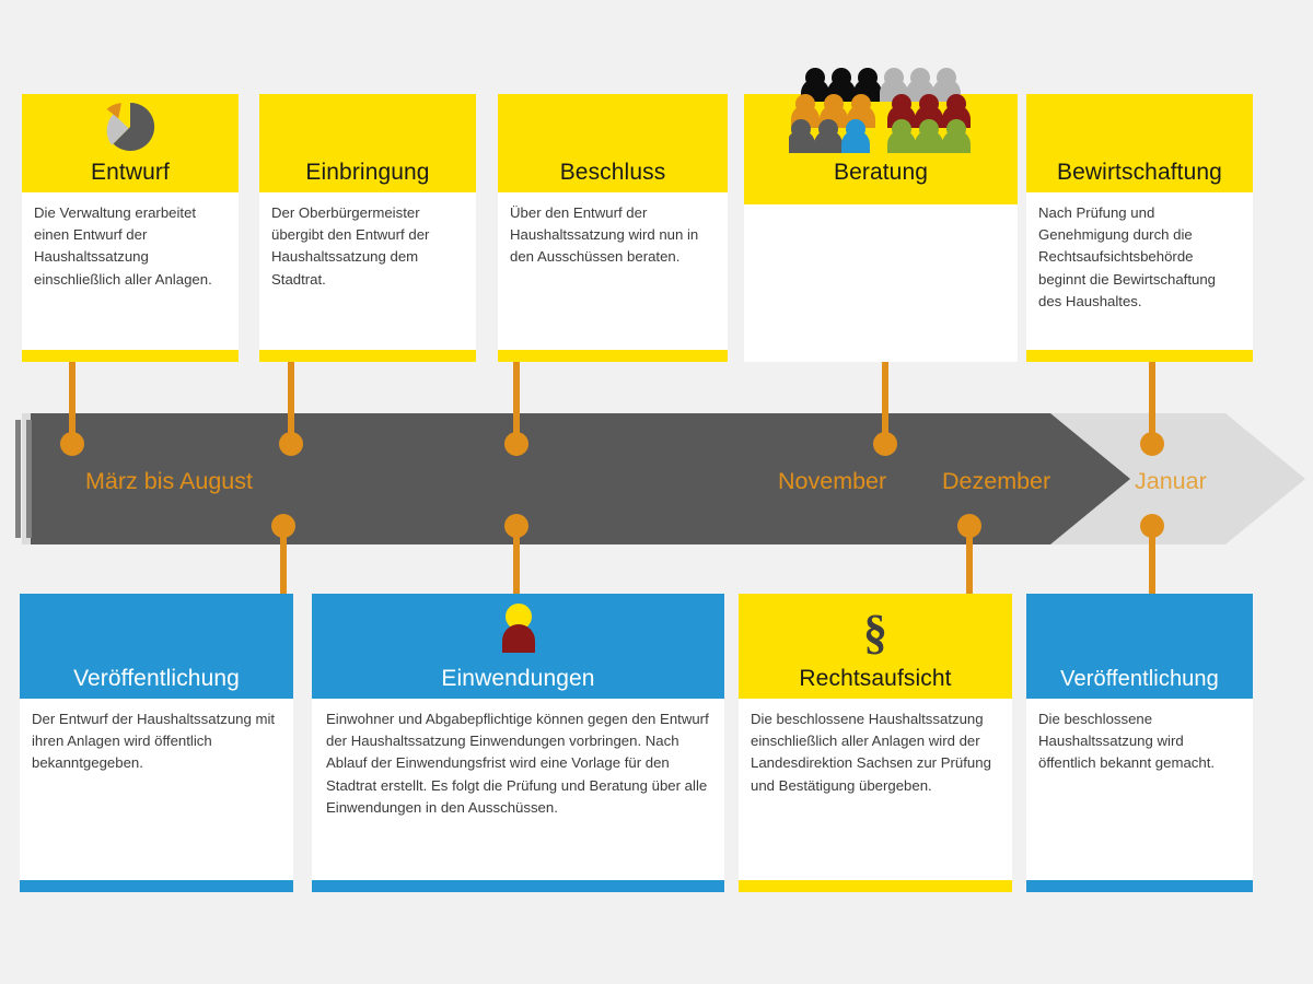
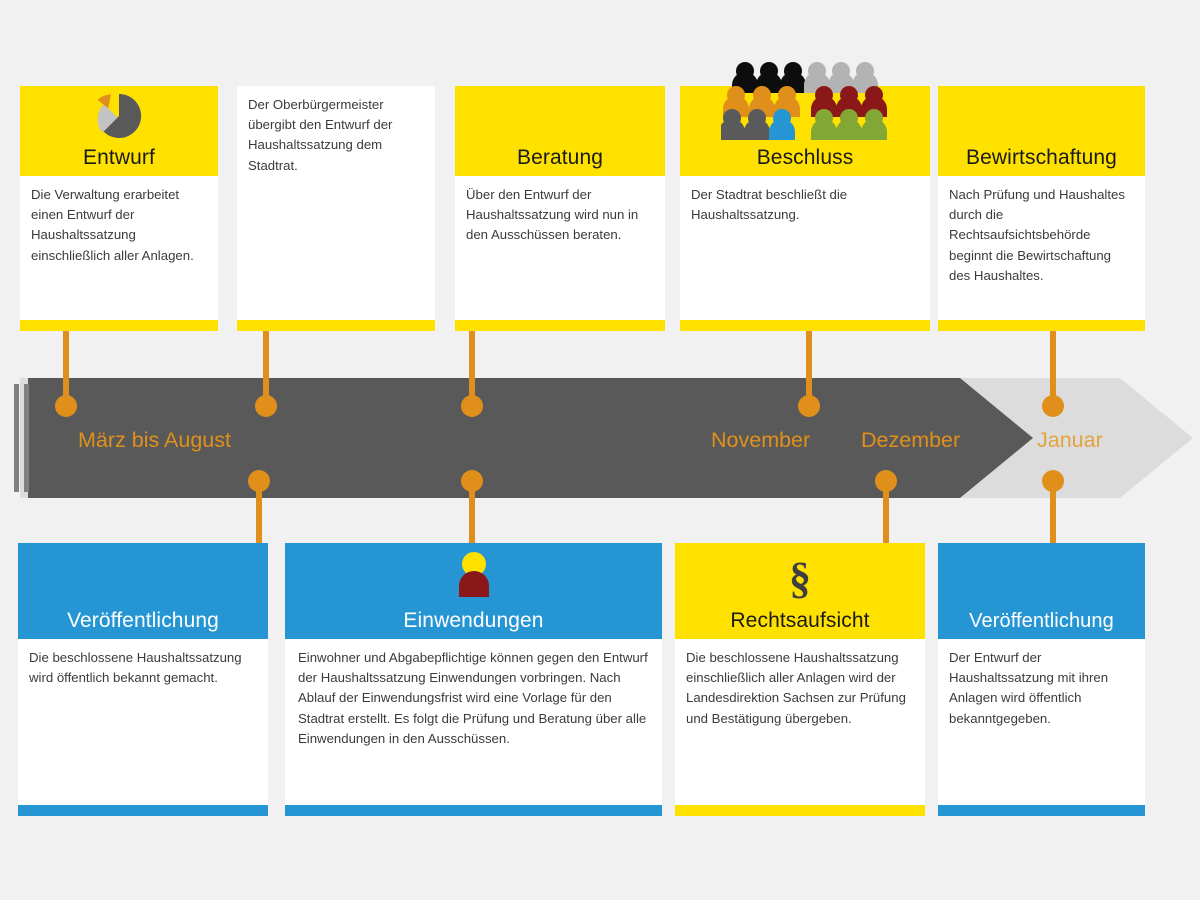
  März bis August
  November
  Dezember
  Januar
  Entwurf
  Die Verwaltung erarbeitet einen Entwurf der Haushaltssatzung einschließlich aller Anlagen.
- Einbringung
  Der Oberbürgermeister übergibt den Entwurf der Haushaltssatzung dem Stadtrat.
- Beschluss
+ Beratung
  Über den Entwurf der Haushaltssatzung wird nun in den Ausschüssen beraten.
- Beratung
+ Beschluss
+ Der Stadtrat beschließt die Haushaltssatzung.
  Bewirtschaftung
- Nach Prüfung und Genehmigung durch die Rechtsaufsichtsbehörde beginnt die Bewirtschaftung des Haushaltes.
+ Nach Prüfung und Haushaltes durch die Rechtsaufsichtsbehörde beginnt die Bewirtschaftung des Haushaltes.
  Veröffentlichung
- Der Entwurf der Haushaltssatzung mit ihren Anlagen wird öffentlich bekanntgegeben.
+ Die beschlossene Haushaltssatzung wird öffentlich bekannt gemacht.
  Einwendungen
  Einwohner und Abgabepflichtige können gegen den Entwurf der Haushaltssatzung Einwendungen vorbringen. Nach Ablauf der Einwendungsfrist wird eine Vorlage für den Stadtrat erstellt. Es folgt die Prüfung und Beratung über alle Einwendungen in den Ausschüssen.
  §
  Rechtsaufsicht
  Die beschlossene Haushalts­satzung einschließlich aller Anlagen wird der Landes­direktion Sachsen zur Prüfung und Bestätigung übergeben.
  Veröffentlichung
- Die beschlossene Haushaltssatzung wird öffentlich bekannt gemacht.
+ Der Entwurf der Haushaltssatzung mit ihren Anlagen wird öffentlich bekanntgegeben.
